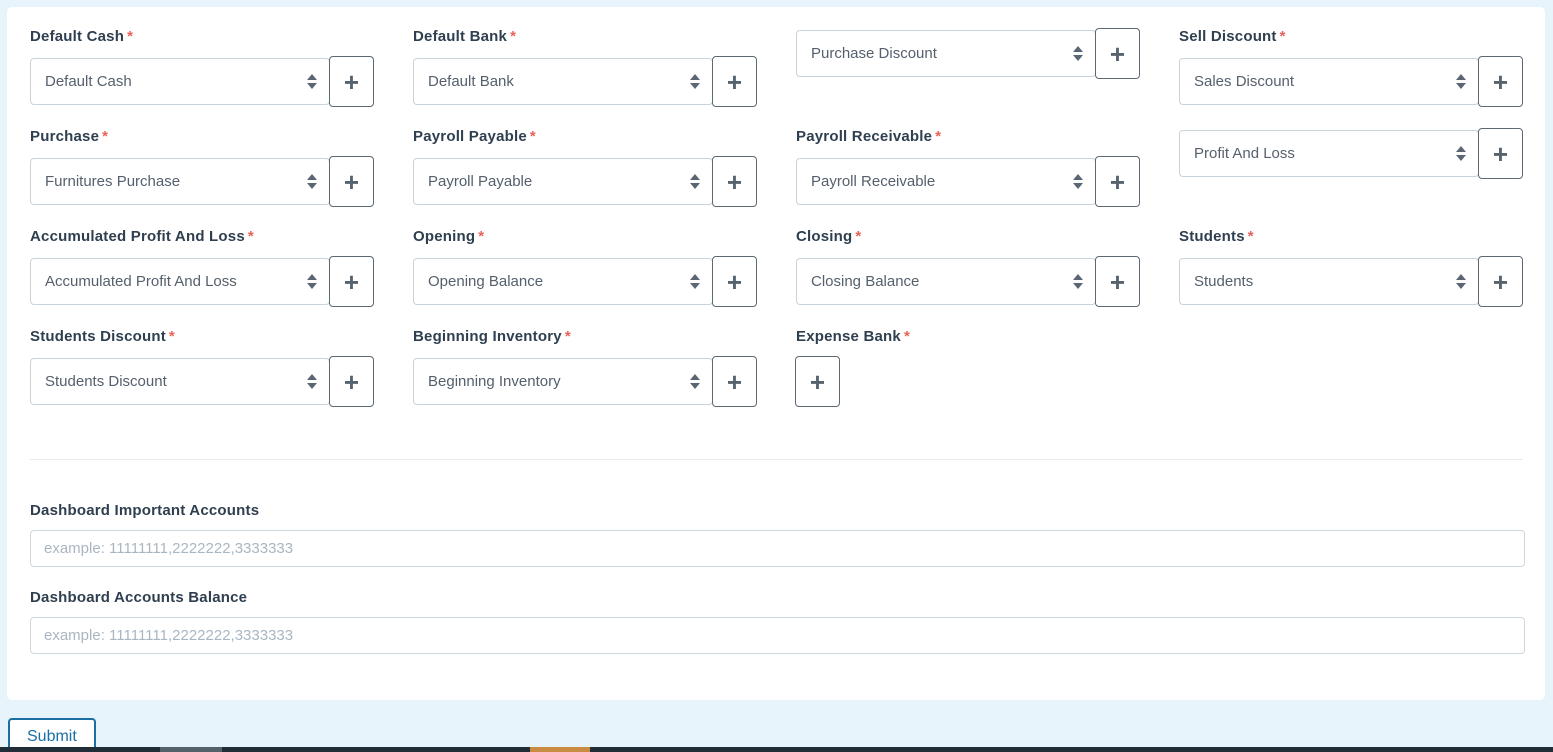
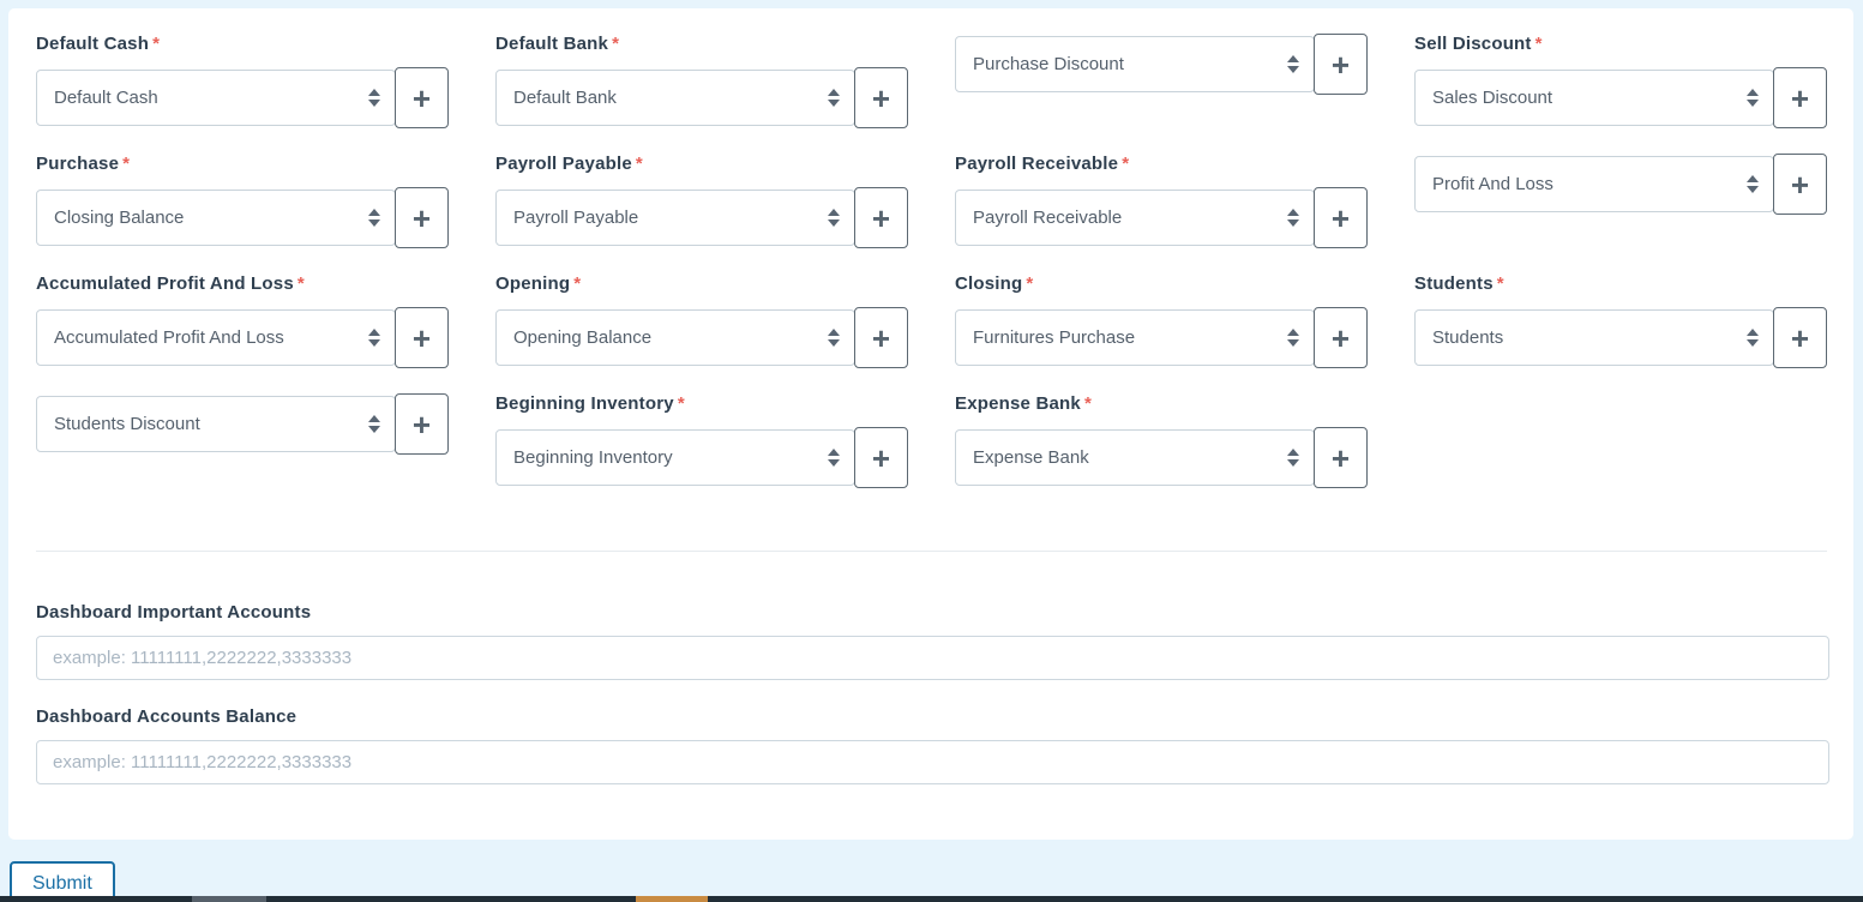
  Default Cash *
  Default Cash
  +
  Default Bank *
  Default Bank
  +
  Purchase Discount
  +
  Sell Discount *
  Sales Discount
  +
  Purchase *
- Furnitures Purchase
+ Closing Balance
  +
  Payroll Payable *
  Payroll Payable
  +
  Payroll Receivable *
  Payroll Receivable
  +
  Profit And Loss
  +
  Accumulated Profit And Loss *
  Accumulated Profit And Loss
  +
  Opening *
  Opening Balance
  +
  Closing *
- Closing Balance
+ Furnitures Purchase
  +
  Students *
  Students
  +
- Students Discount *
  Students Discount
  +
  Beginning Inventory *
  Beginning Inventory
  +
  Expense Bank *
+ Expense Bank
  +
  Dashboard Important Accounts
  example: 11111111,2222222,3333333
  Dashboard Accounts Balance
  example: 11111111,2222222,3333333
  Submit
